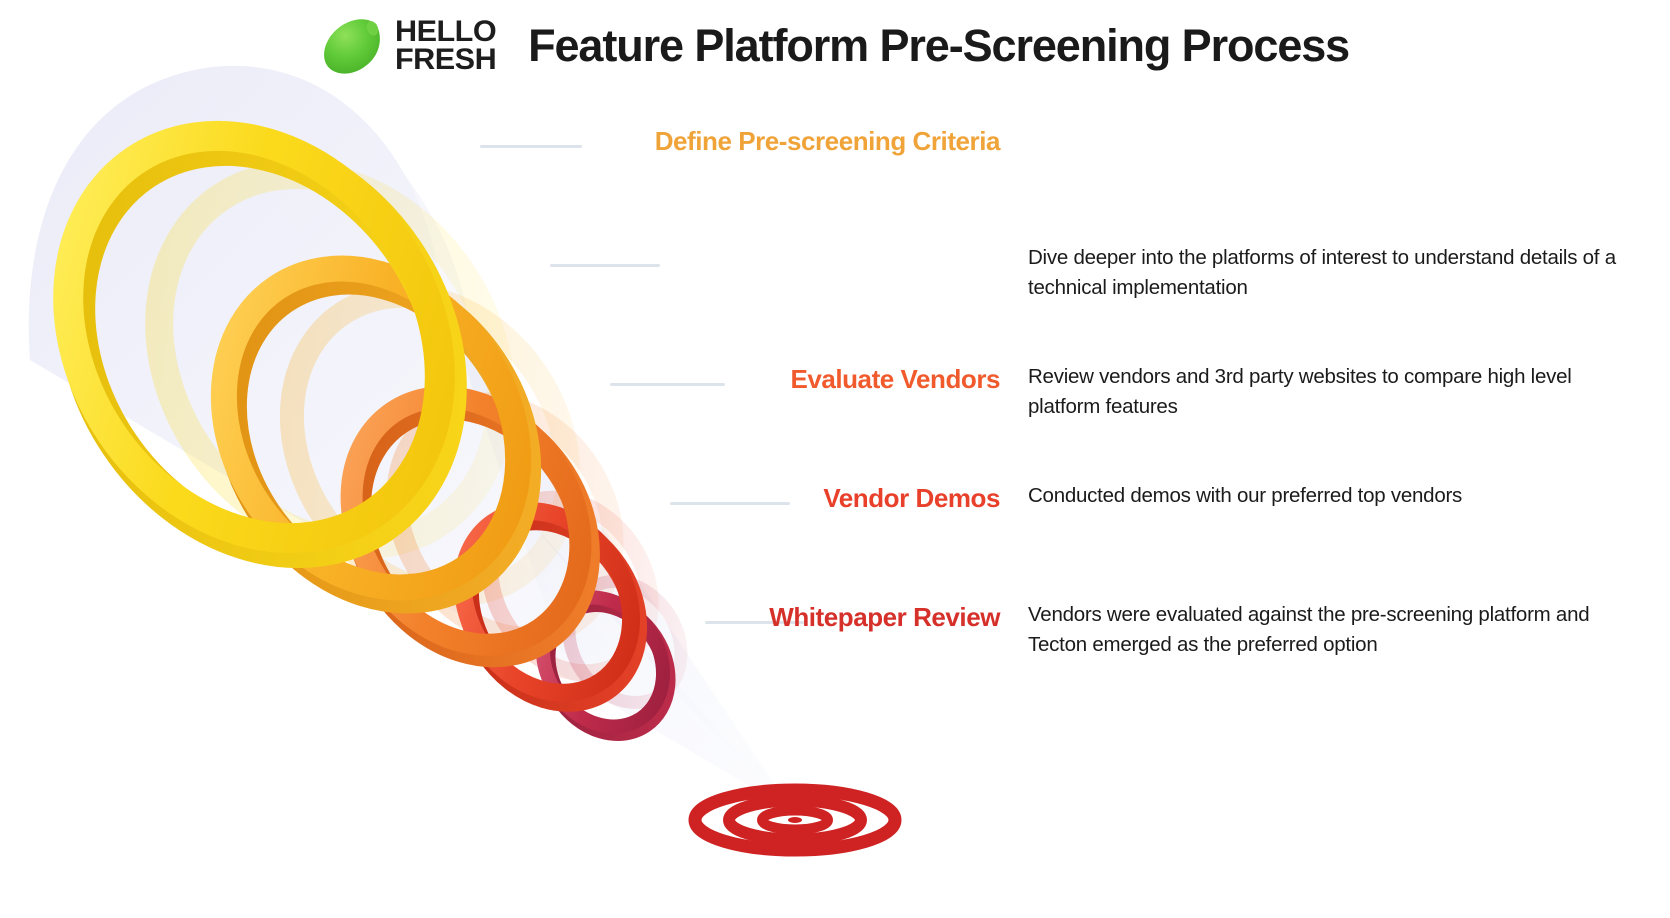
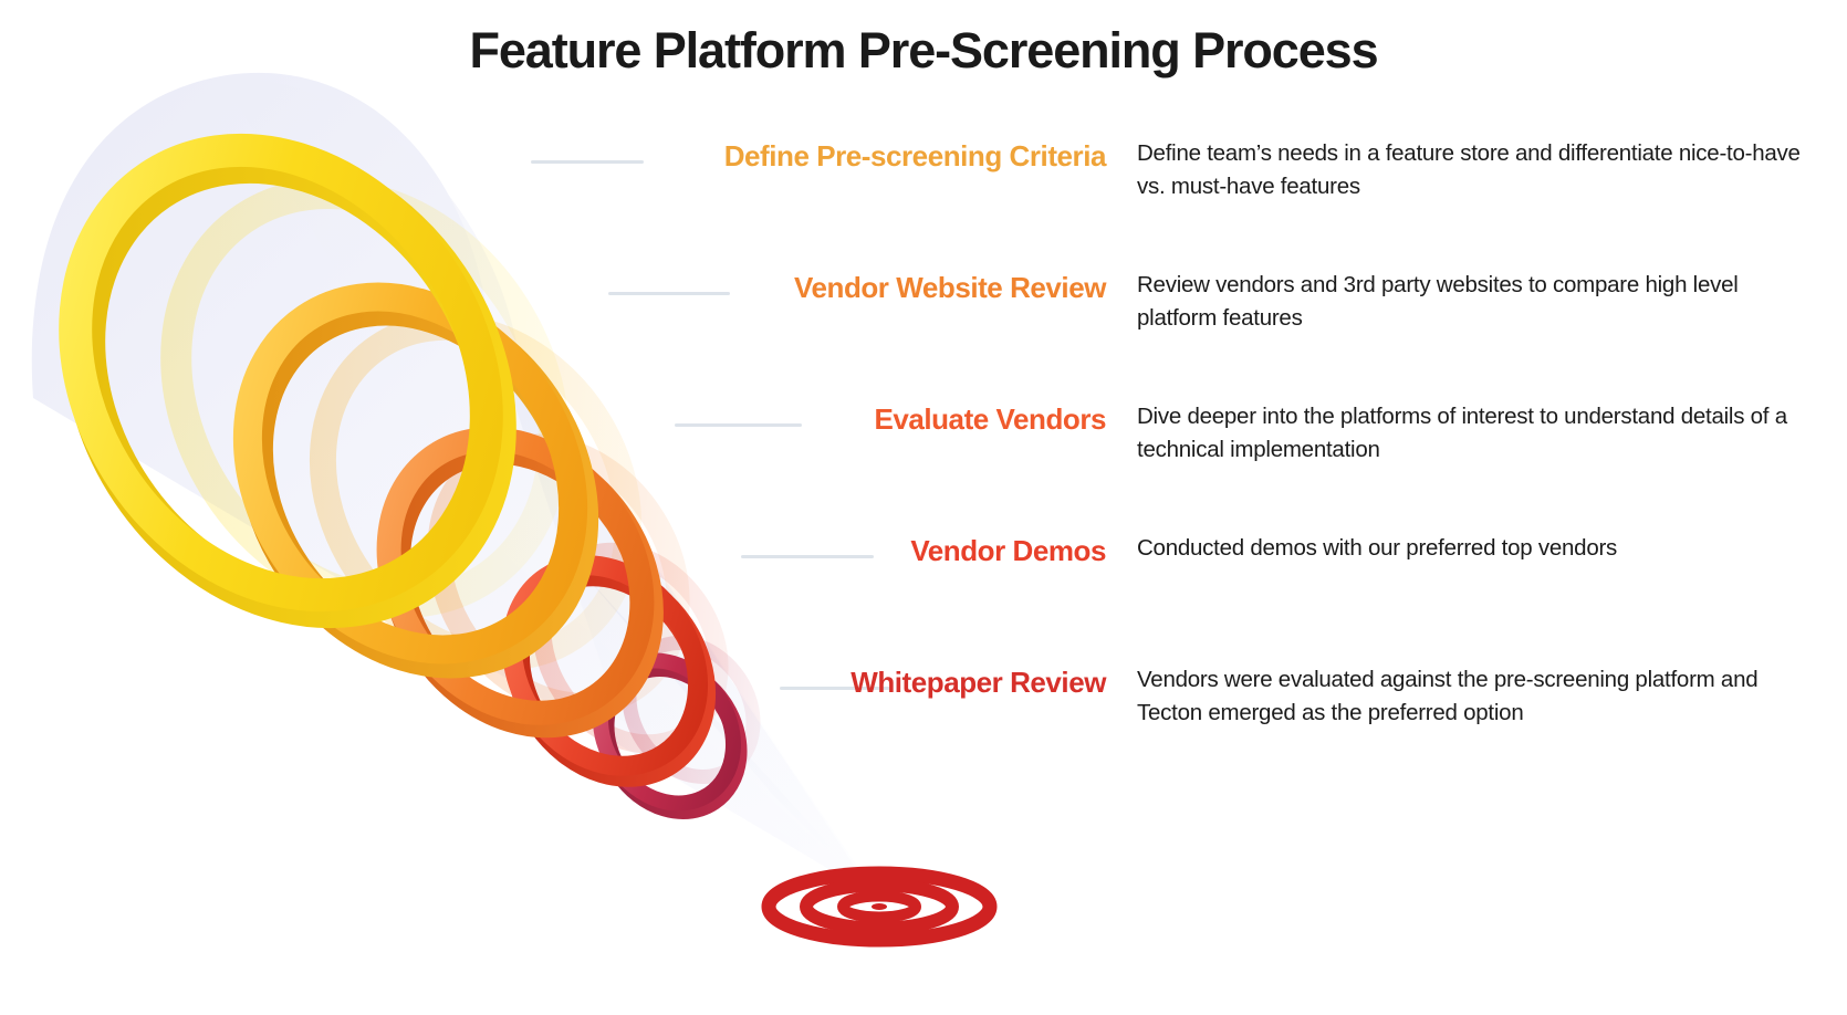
- HELLO
- FRESH
  Feature Platform Pre-Screening Process
  Define Pre-screening Criteria
+ Define team’s needs in a feature store and differentiate nice-to-have vs. must-have features
+ Vendor Website Review
- Dive deeper into the platforms of interest to understand details of a technical implementation
+ Review vendors and 3rd party websites to compare high level platform features
  Evaluate Vendors
- Review vendors and 3rd party websites to compare high level platform features
+ Dive deeper into the platforms of interest to understand details of a technical implementation
  Vendor Demos
  Conducted demos with our preferred top vendors
  Whitepaper Review
  Vendors were evaluated against the pre-screening platform and Tecton emerged as the preferred option
